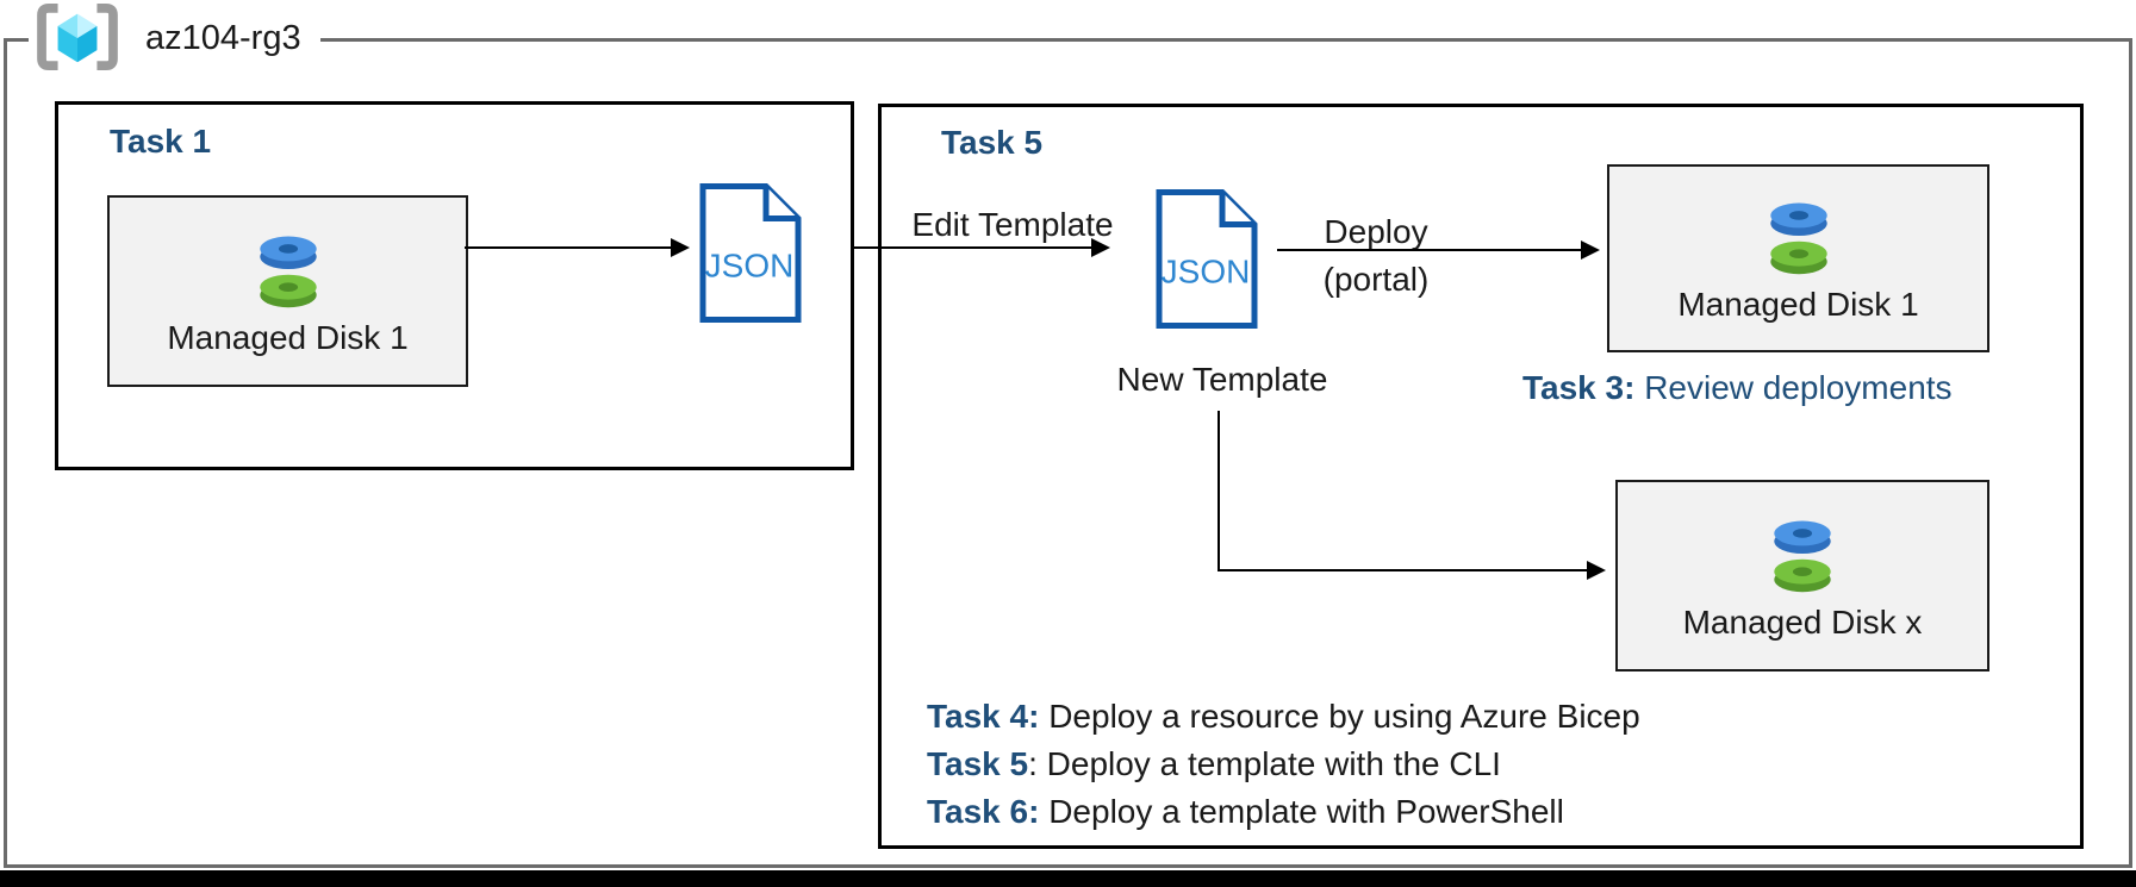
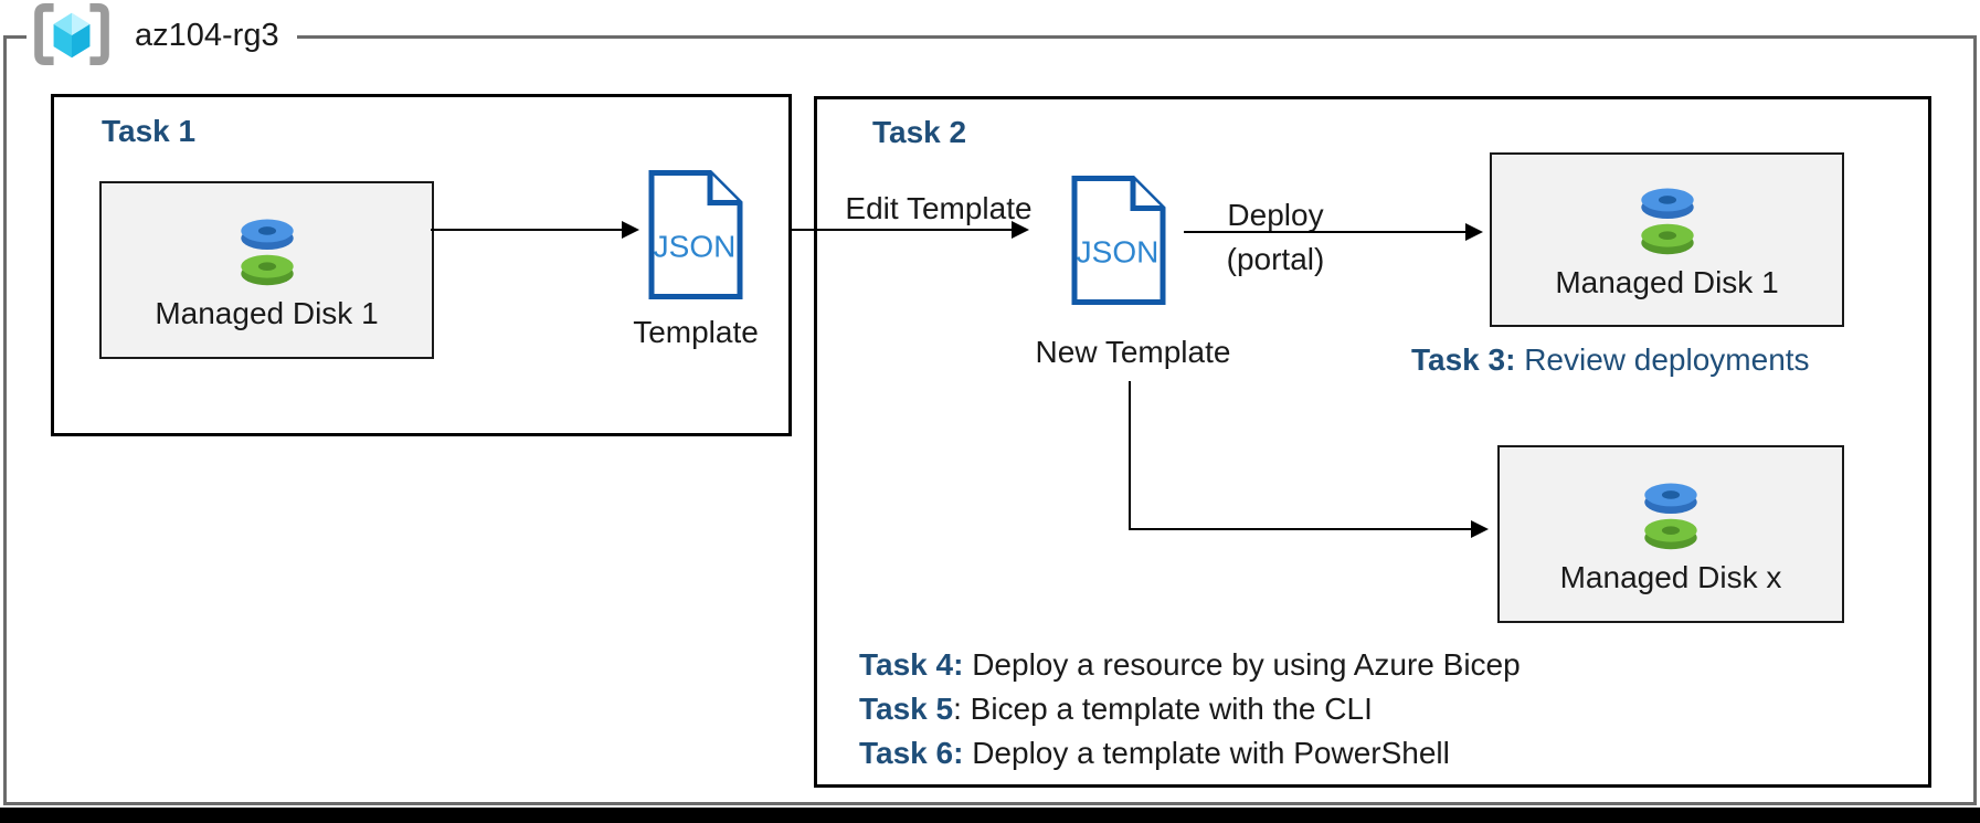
  az104-rg3
  Task 1
  Managed Disk 1
  JSON
+ Template
- Task 5
+ Task 2
  JSON
  New Template
  Deploy
  (portal)
  Managed Disk 1
  Task 3: Review deployments
  Managed Disk x
  Task 4: Deploy a resource by using Azure Bicep
- Task 5: Deploy a template with the CLI
+ Task 5: Bicep a template with the CLI
  Task 6: Deploy a template with PowerShell
  Edit Template
